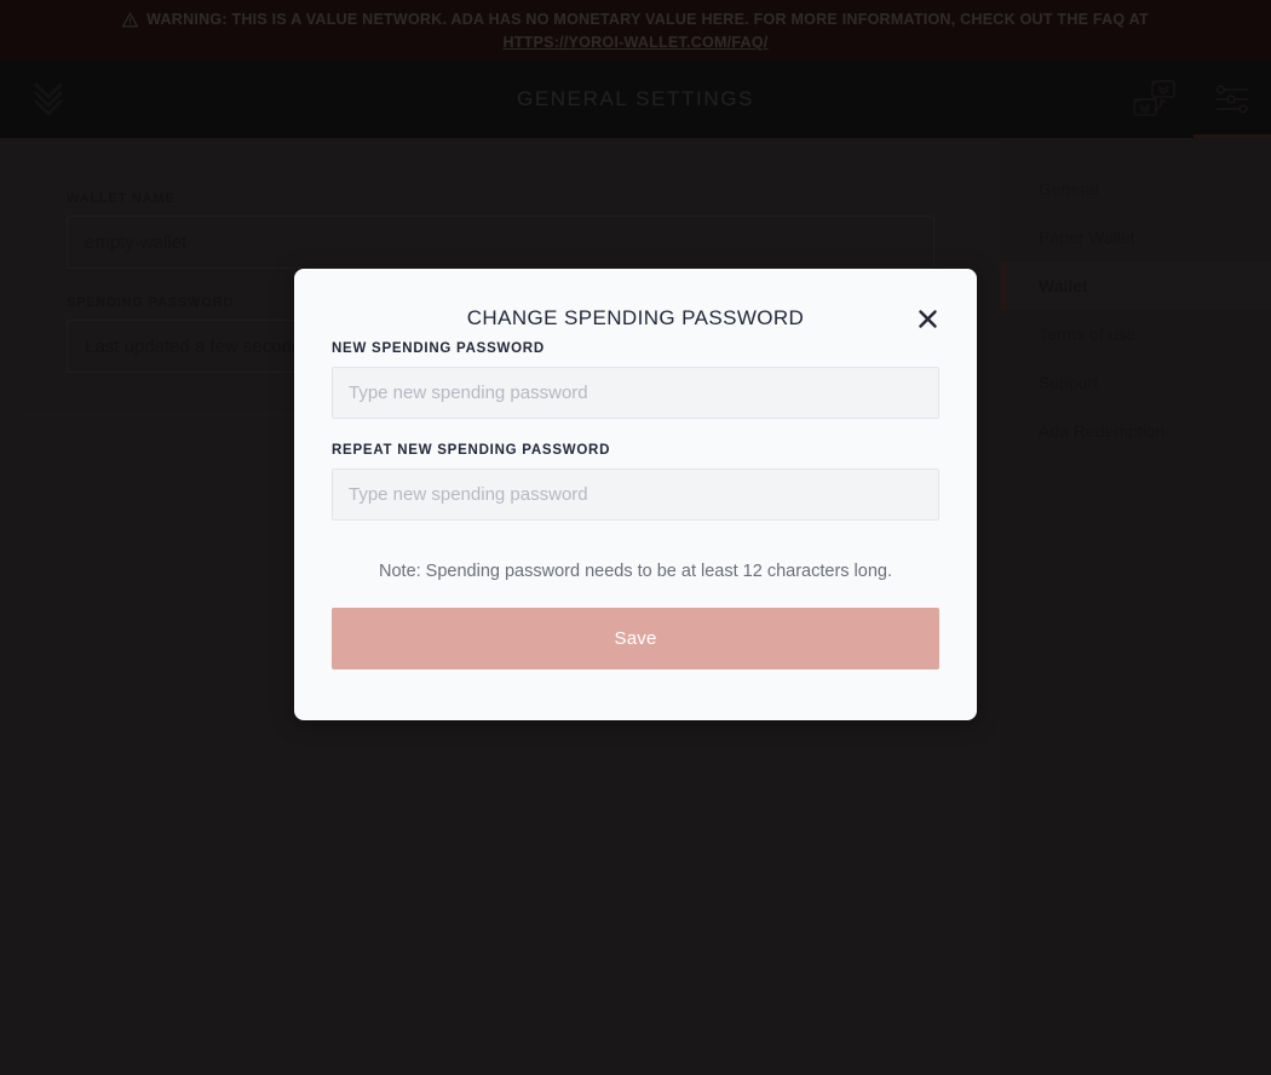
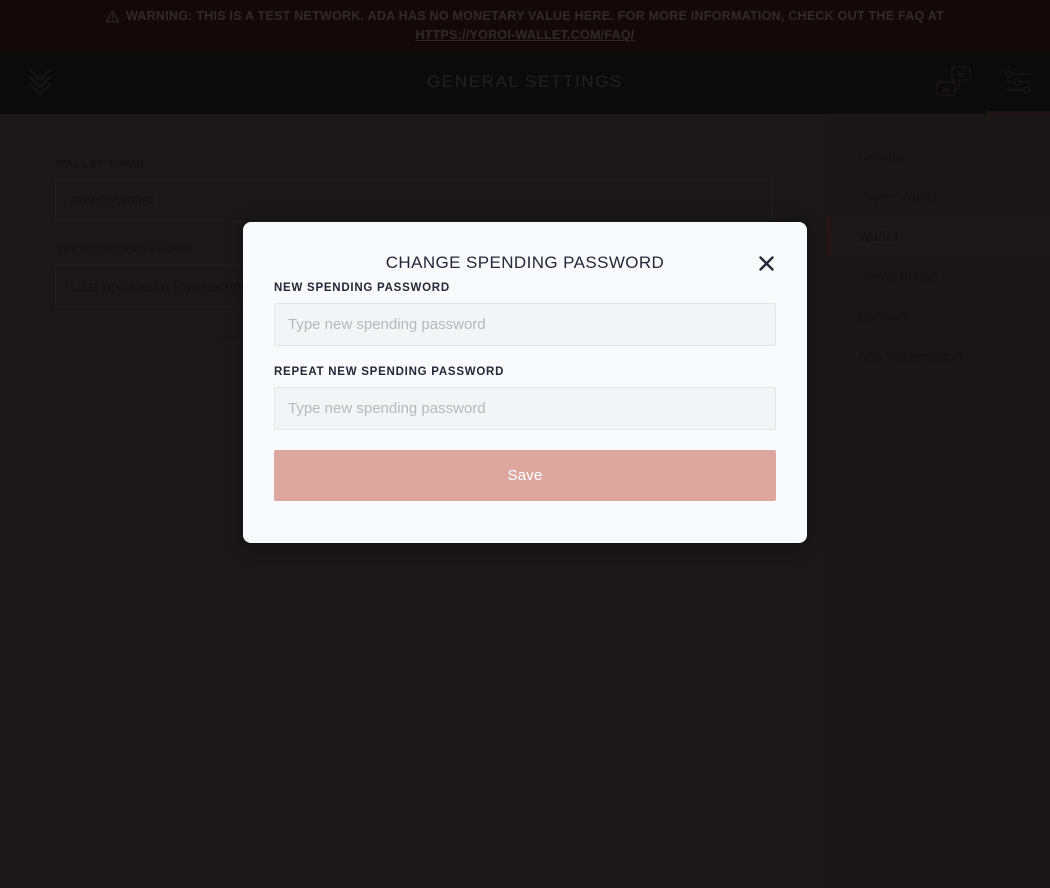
- WARNING: THIS IS A VALUE NETWORK. ADA HAS NO MONETARY VALUE HERE. FOR MORE INFORMATION, CHECK OUT THE FAQ AT
+ WARNING: THIS IS A TEST NETWORK. ADA HAS NO MONETARY VALUE HERE. FOR MORE INFORMATION, CHECK OUT THE FAQ AT
  HTTPS://YOROI-WALLET.COM/FAQ/
  CHANGE SPENDING PASSWORD
  NEW SPENDING PASSWORD
  Type new spending password
  REPEAT NEW SPENDING PASSWORD
  Type new spending password
- Note: Spending password needs to be at least 12 characters long.
  Save
